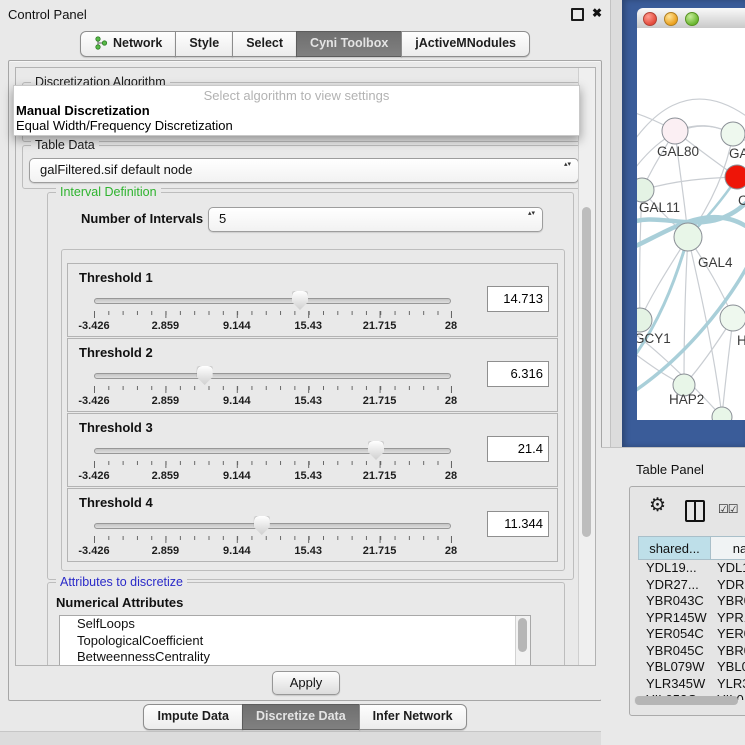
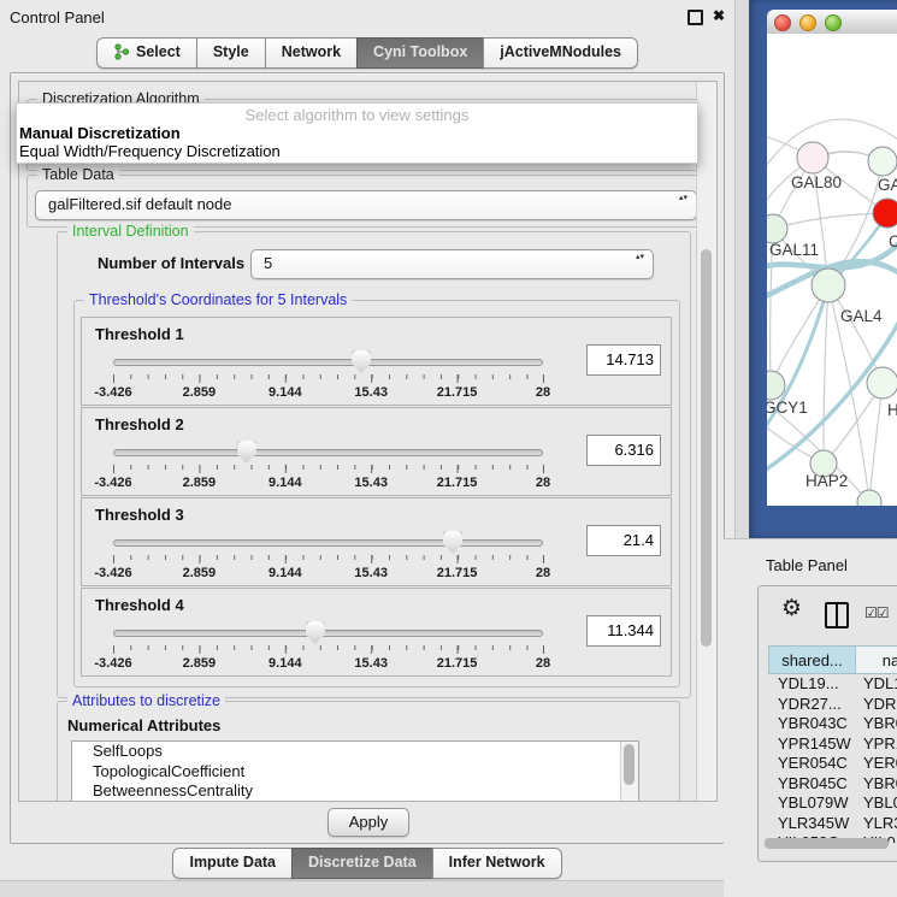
  Control Panel
  ✖
- Network
+ Select
  Style
- Select
+ Network
  Cyni Toolbox
  jActiveMNodules
  Discretization Algorithm
  Table Data
  galFiltered.sif default node
  Interval Definition
  Number of Intervals
  5
+ Threshold's Coordinates for 5 Intervals
  Threshold 1
  -3.426
  2.859
  9.144
  15.43
  21.715
  28
  14.713
  Threshold 2
  -3.426
  2.859
  9.144
  15.43
  21.715
  28
  6.316
  Threshold 3
  -3.426
  2.859
  9.144
  15.43
  21.715
  28
  21.4
  Threshold 4
  -3.426
  2.859
  9.144
  15.43
  21.715
  28
  11.344
  Attributes to discretize
  Numerical Attributes
  SelfLoops
  TopologicalCoefficient
  BetweennessCentrality
  Apply
  Select algorithm to view settings
  Manual Discretization
  Equal Width/Frequency Discretization
  Impute Data
  Discretize Data
  Infer Network
  GAL80
  GA
  C
  GAL11
  GAL4
  GCY1
  H
  HAP2
  Table Panel
  ⚙
  ☑☑
  shared...
  na
  YDL19...
  YDL
  YDR27...
  YDR
  YBR043C
  YBR
  YPR145W
  YPR
  YER054C
  YER
  YBR045C
  YBR
  YBL079W
  YBL
  YLR345W
  YLR
